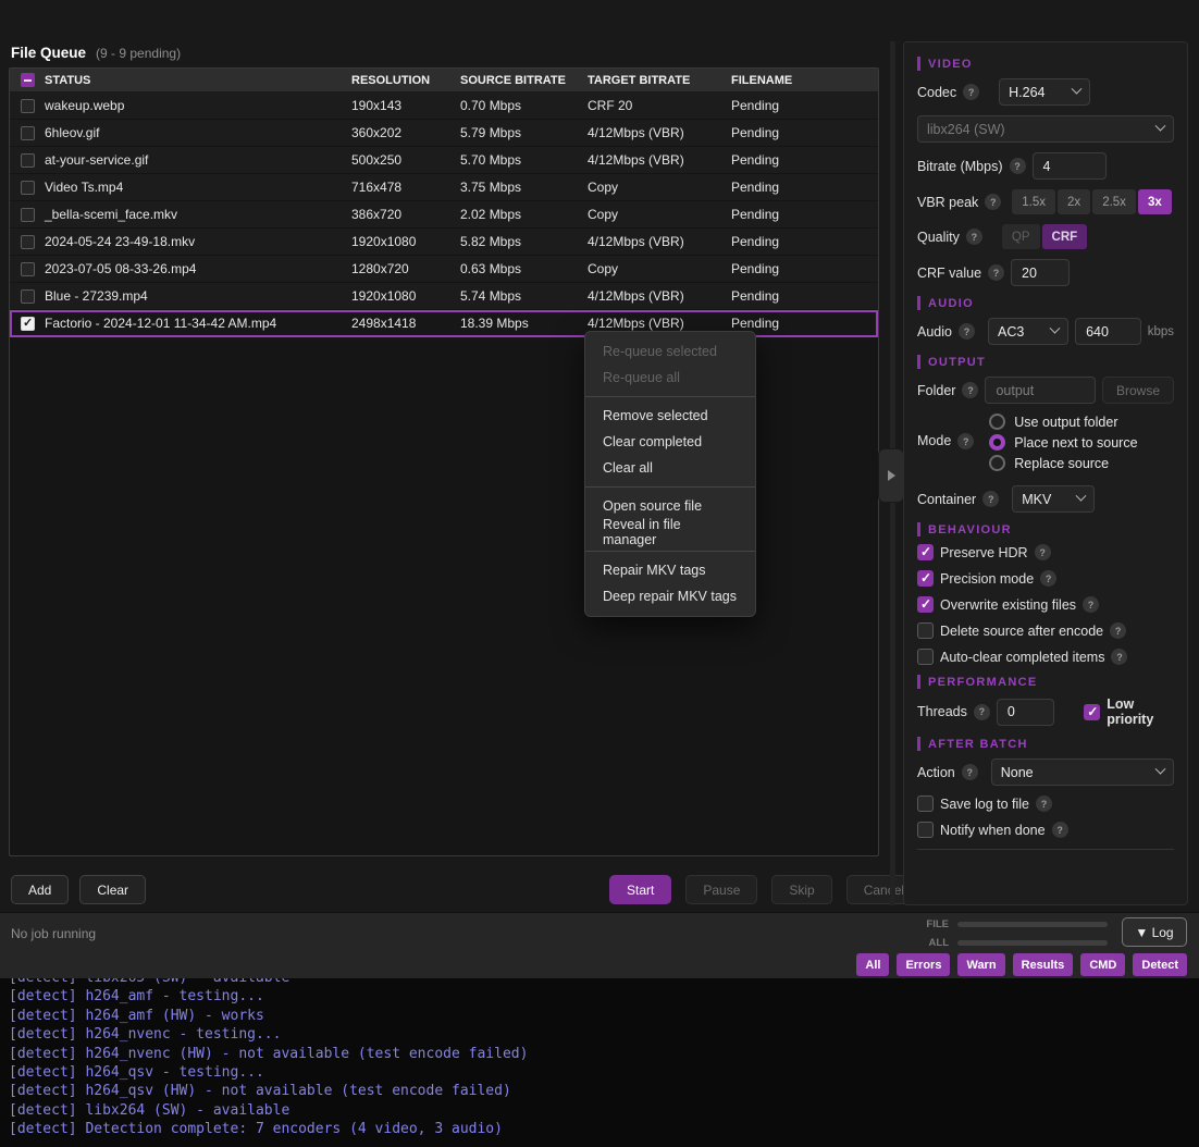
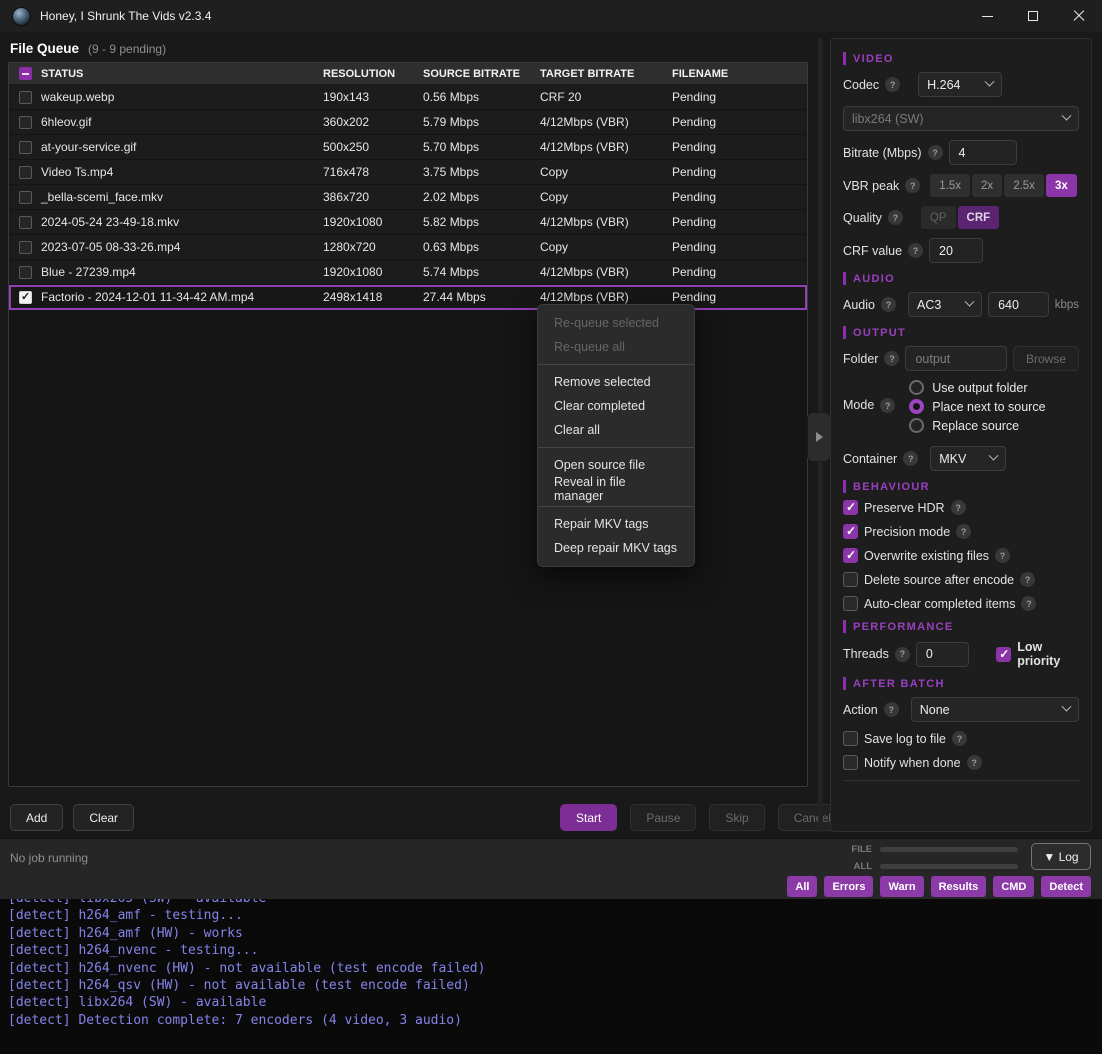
+ Honey, I Shrunk The Vids v2.3.4
  File Queue
  (9 - 9 pending)
  STATUS
  RESOLUTION
  SOURCE BITRATE
  TARGET BITRATE
  FILENAME
  wakeup.webp
  190x143
- 0.70 Mbps
+ 0.56 Mbps
  CRF 20
  Pending
  6hleov.gif
  360x202
  5.79 Mbps
  4/12Mbps (VBR)
  Pending
  at-your-service.gif
  500x250
  5.70 Mbps
  4/12Mbps (VBR)
  Pending
  Video Ts.mp4
  716x478
  3.75 Mbps
  Copy
  Pending
  _bella-scemi_face.mkv
  386x720
  2.02 Mbps
  Copy
  Pending
  2024-05-24 23-49-18.mkv
  1920x1080
  5.82 Mbps
  4/12Mbps (VBR)
  Pending
  2023-07-05 08-33-26.mp4
  1280x720
  0.63 Mbps
  Copy
  Pending
  Blue - 27239.mp4
  1920x1080
  5.74 Mbps
  4/12Mbps (VBR)
  Pending
  Factorio - 2024-12-01 11-34-42 AM.mp4
  2498x1418
- 18.39 Mbps
+ 27.44 Mbps
  4/12Mbps (VBR)
  Pending
  Re-queue selected
  Re-queue all
  Remove selected
  Clear completed
  Clear all
  Open source file
  Reveal in file manager
  Repair MKV tags
  Deep repair MKV tags
  Add
  Clear
  Start
  Pause
  Skip
  VIDEO
  Codec
  H.264
  libx264 (SW)
  Bitrate (Mbps)
  4
  VBR peak
  1.5x
  2x
  2.5x
  3x
  Quality
  QP
  CRF
  CRF value
  20
  AUDIO
  Audio
  AC3
  640
  kbps
  OUTPUT
  Folder
  output
  Browse
  Mode
  Use output folder
  Place next to source
  Replace source
  Container
  MKV
  BEHAVIOUR
  Preserve HDR
  Precision mode
  Overwrite existing files
  Delete source after encode
  Auto-clear completed items
  PERFORMANCE
  Threads
  0
  Low priority
  AFTER BATCH
  Action
  None
  Save log to file
  Notify when done
  No job running
  FILE
  ALL
  ▼ Log
  All
  Errors
  Warn
  Results
  CMD
  Detect
  [detect] libx265 (SW) - available
  [detect] h264_amf - testing...
  [detect] h264_amf (HW) - works
  [detect] h264_nvenc - testing...
  [detect] h264_nvenc (HW) - not available (test encode failed)
- [detect] h264_qsv - testing...
  [detect] h264_qsv (HW) - not available (test encode failed)
  [detect] libx264 (SW) - available
  [detect] Detection complete: 7 encoders (4 video, 3 audio)
